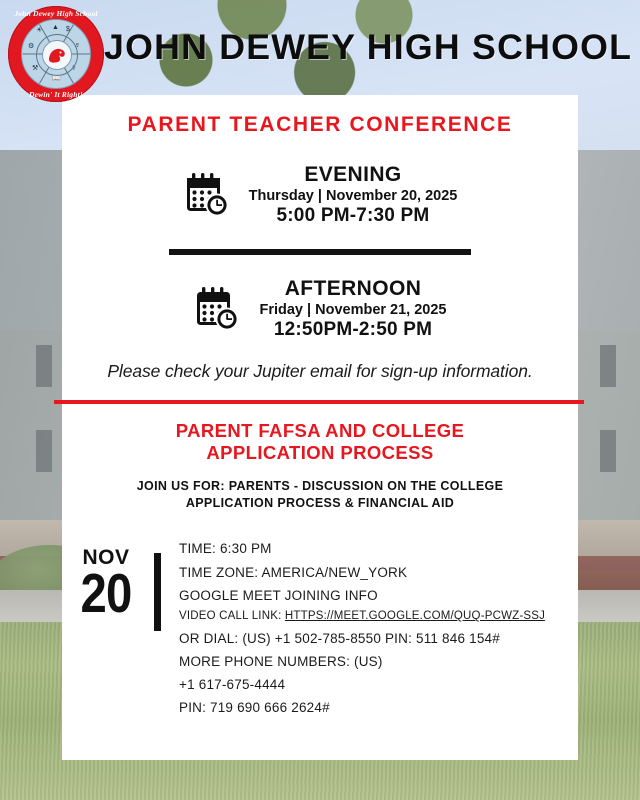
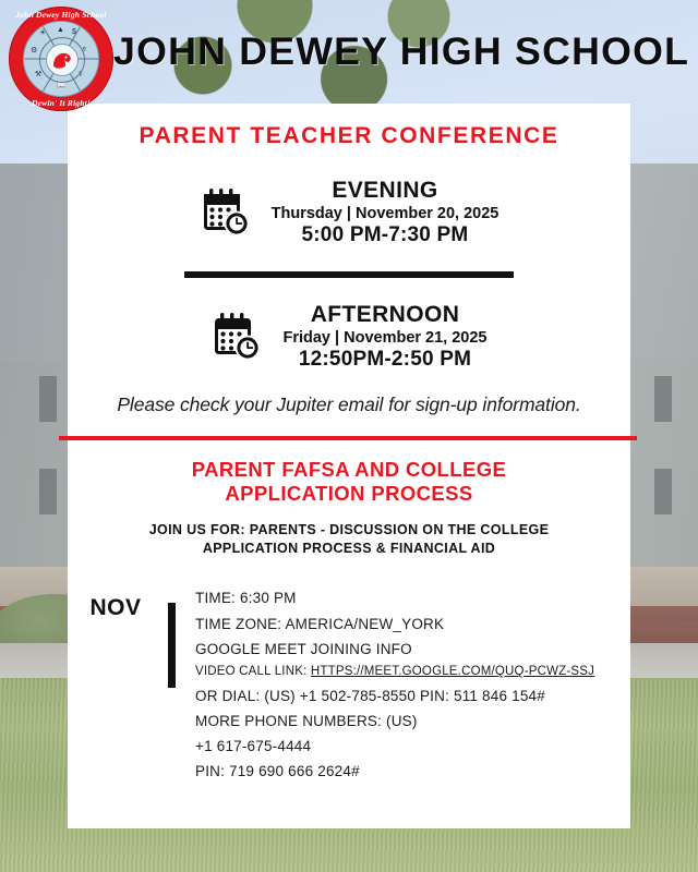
  John Dewey High School
  Dewin' It Right!
  JOHN DEWEY HIGH SCHOOL
  PARENT TEACHER CONFERENCE
  EVENING
  Thursday | November 20, 2025
  5:00 PM-7:30 PM
  AFTERNOON
  Friday | November 21, 2025
  12:50PM-2:50 PM
  Please check your Jupiter email for sign-up information.
  PARENT FAFSA AND COLLEGE
  APPLICATION PROCESS
  JOIN US FOR: PARENTS - DISCUSSION ON THE COLLEGE
  APPLICATION PROCESS & FINANCIAL AID
  NOV
- 20
  TIME: 6:30 PM
  TIME ZONE: AMERICA/NEW_YORK
  GOOGLE MEET JOINING INFO
  VIDEO CALL LINK: HTTPS://MEET.GOOGLE.COM/QUQ-PCWZ-SSJ
  OR DIAL: (US) +1 502-785-8550 PIN: 511 846 154#
  MORE PHONE NUMBERS: (US)
  +1 617-675-4444
  PIN: 719 690 666 2624#
